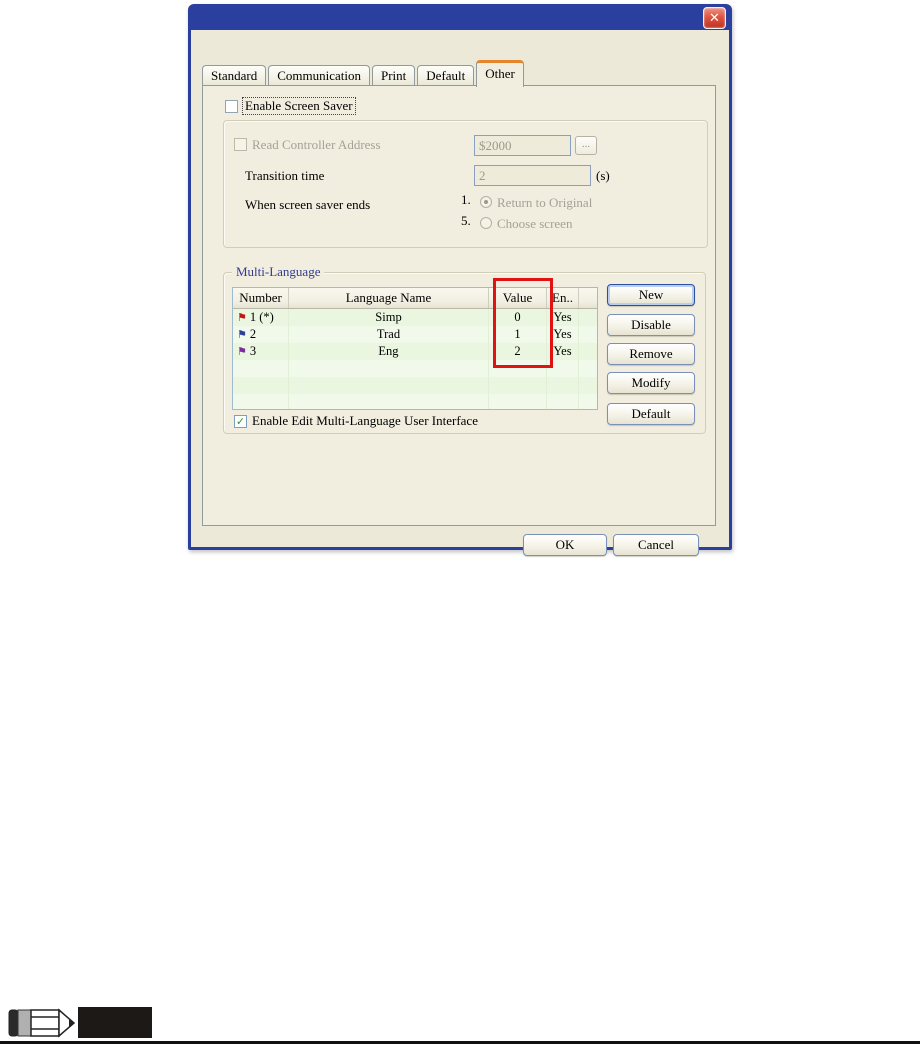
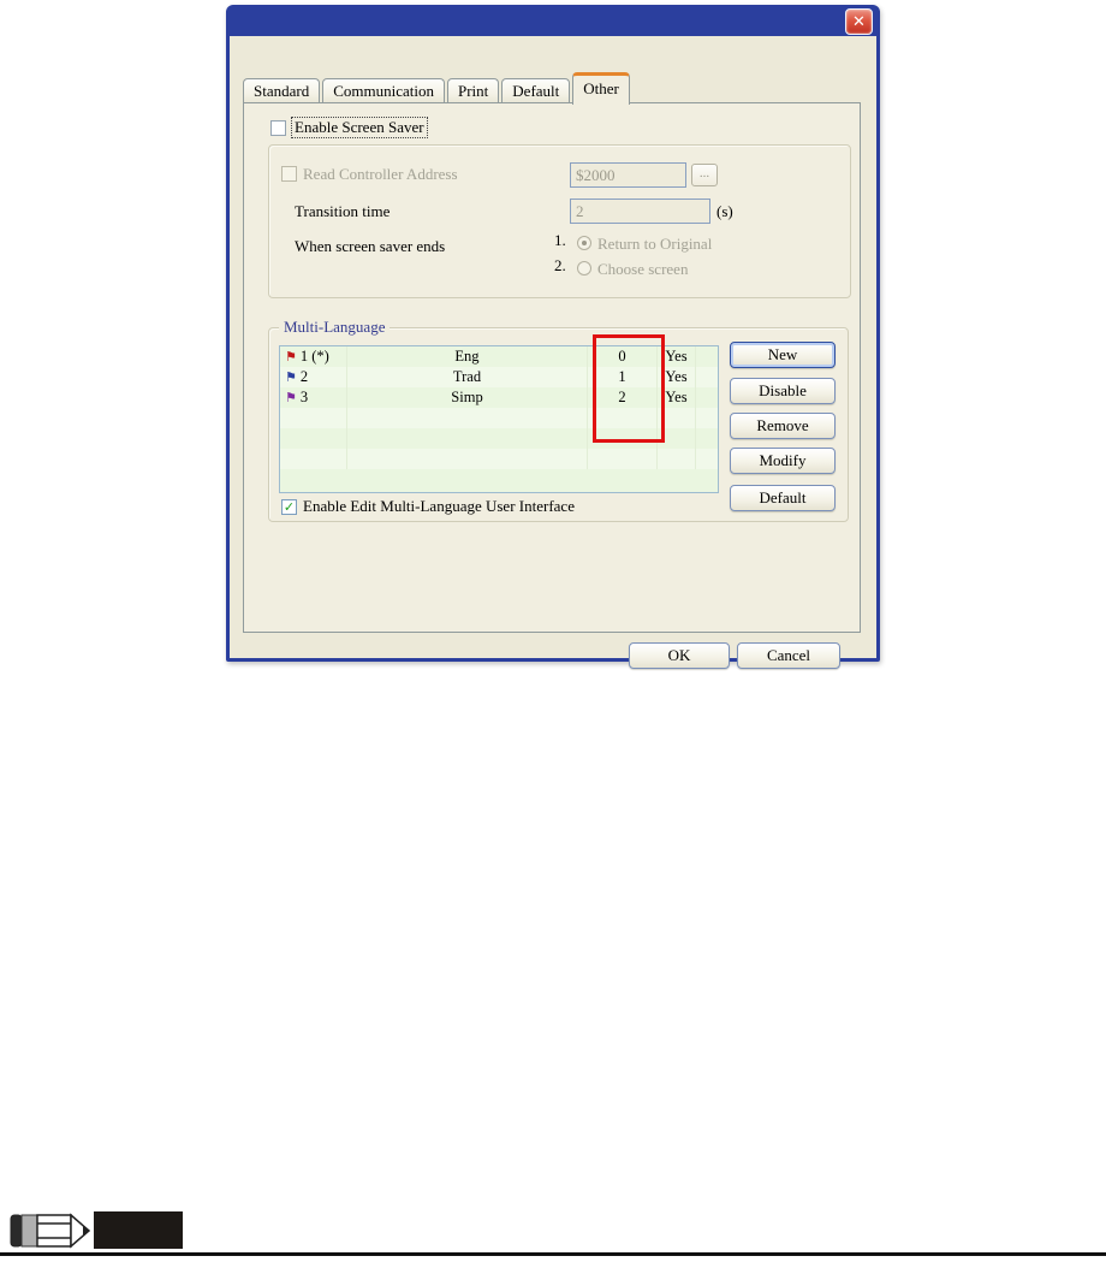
  ✕
  Standard
  Communication
  Print
  Default
  Other
  Enable Screen Saver
  Read Controller Address
  $2000
  ...
  Transition time
  2
  (s)
  When screen saver ends
  1.
  Return to Original
- 5.
+ 2.
  Choose screen
  Multi-Language
- Number
- Language Name
- Value
- En..
  ⚑ 1 (*)
- Simp
+ Eng
  0
  Yes
  ⚑ 2
  Trad
  1
  Yes
  ⚑ 3
- Eng
+ Simp
  2
  Yes
  New
  Disable
  Remove
  Modify
  Default
  ✓
  Enable Edit Multi-Language User Interface
  OK
  Cancel
